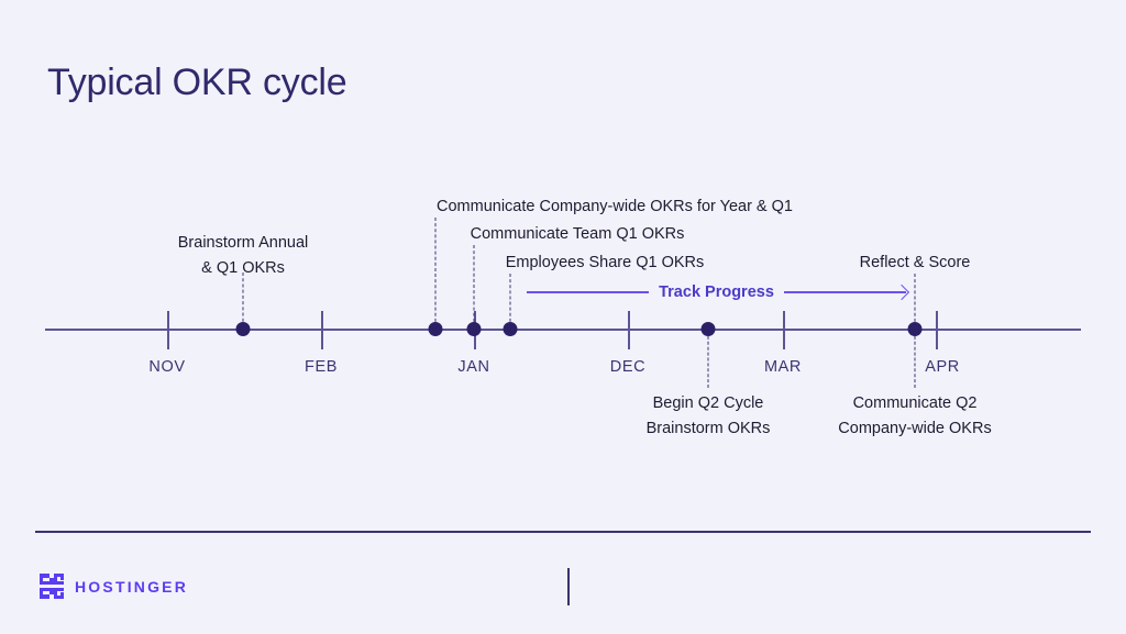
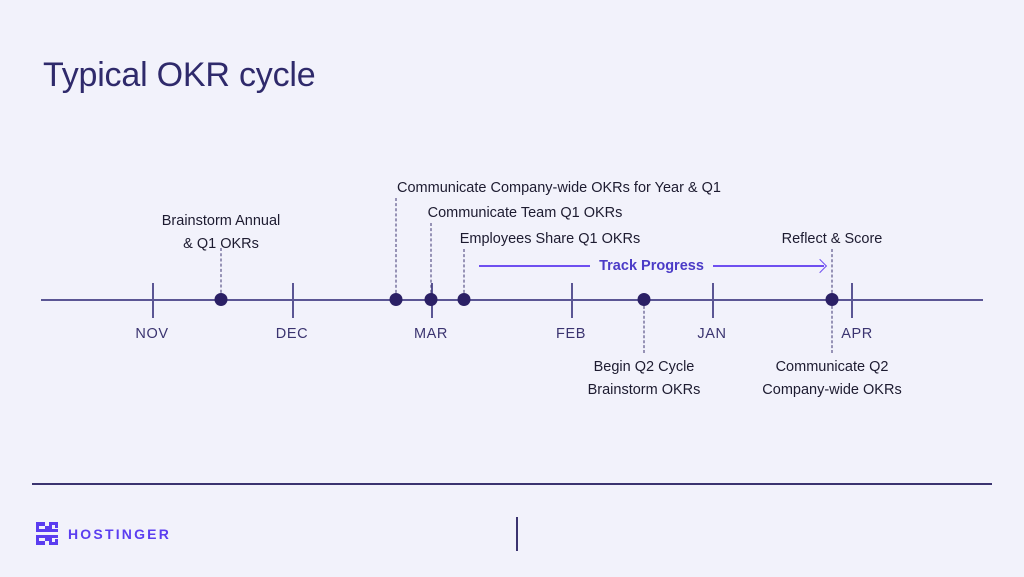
  Typical OKR cycle
  NOV
- FEB
+ DEC
- JAN
+ MAR
- DEC
+ FEB
- MAR
+ JAN
  APR
  Brainstorm Annual
  & Q1 OKRs
  Communicate Company-wide OKRs for Year & Q1
  Communicate Team Q1 OKRs
  Employees Share Q1 OKRs
  Begin Q2 Cycle
  Brainstorm OKRs
  Reflect & Score
  Communicate Q2
  Company-wide OKRs
  Track Progress
  HOSTINGER
